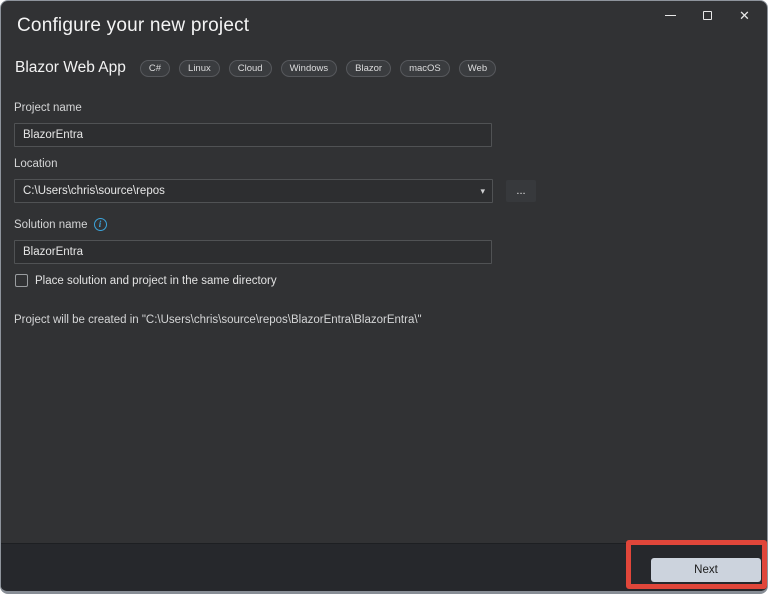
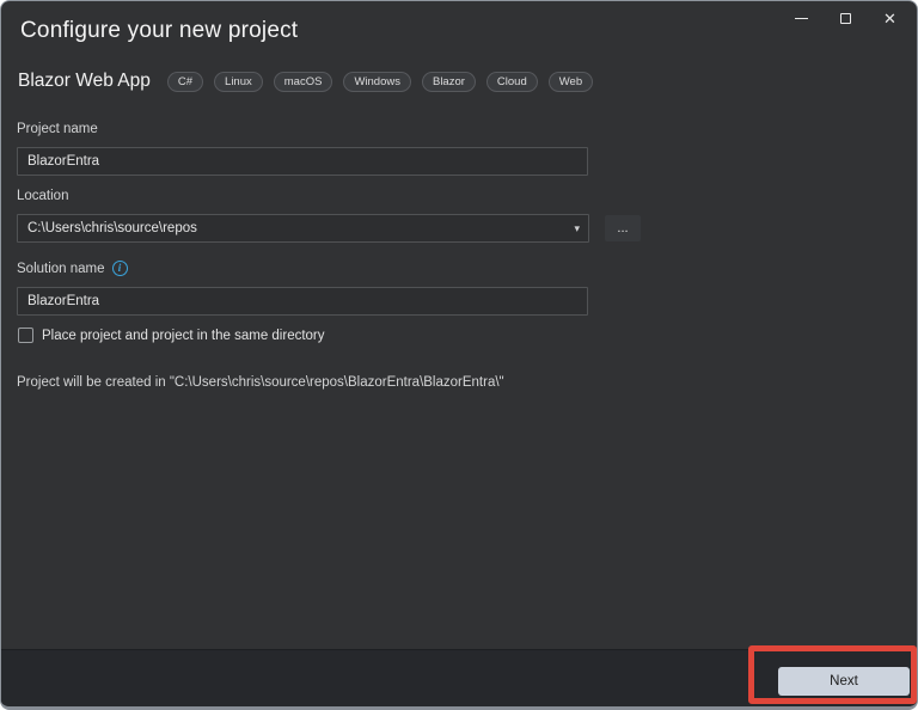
  Configure your new project
  ✕
  Blazor Web App
  C#
  Linux
- Cloud
+ macOS
  Windows
  Blazor
- macOS
+ Cloud
  Web
  Project name
  BlazorEntra
  Location
  C:\Users\chris\source\repos
  ▾
  ...
  Solution name
  i
  BlazorEntra
- Place solution and project in the same directory
+ Place project and project in the same directory
  Project will be created in "C:\Users\chris\source\repos\BlazorEntra\BlazorEntra\"
  Next
